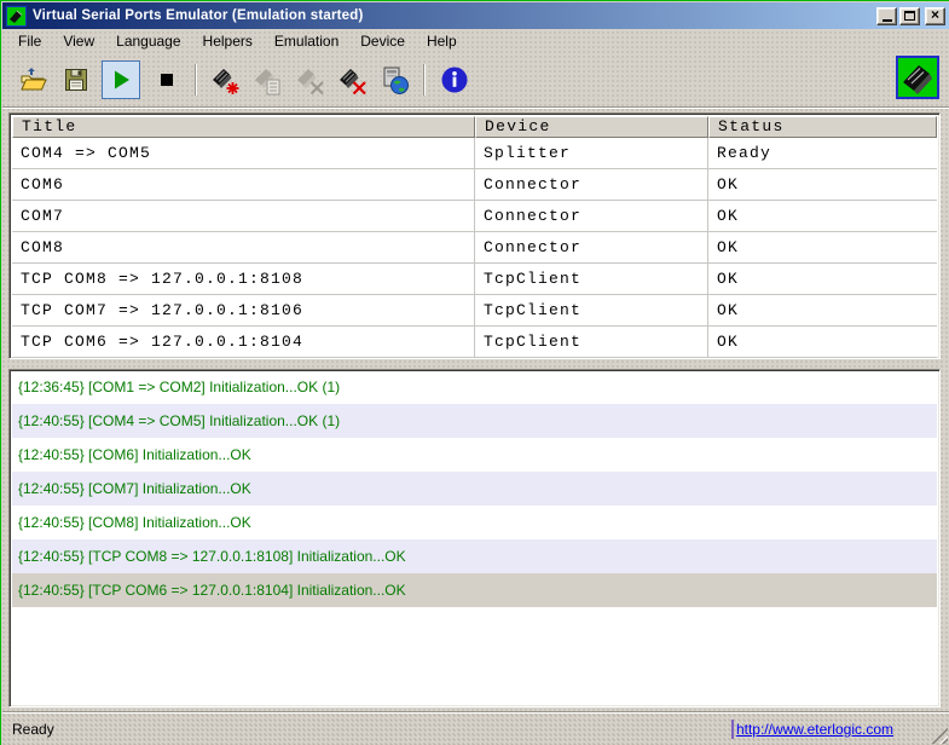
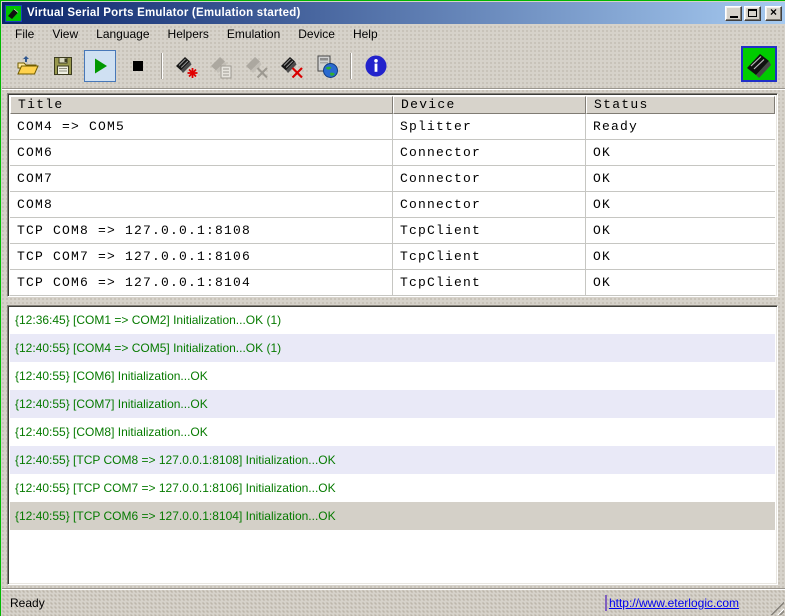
  Virtual Serial Ports Emulator (Emulation started)
  ×
  File
  View
  Language
  Helpers
  Emulation
  Device
  Help
  Title
  Device
  Status
  COM4 => COM5
  Splitter
  Ready
  COM6
  Connector
  OK
  COM7
  Connector
  OK
  COM8
  Connector
  OK
  TCP COM8 => 127.0.0.1:8108
  TcpClient
  OK
  TCP COM7 => 127.0.0.1:8106
  TcpClient
  OK
  TCP COM6 => 127.0.0.1:8104
  TcpClient
  OK
  {12:36:45} [COM1 => COM2] Initialization...OK (1)
  {12:40:55} [COM4 => COM5] Initialization...OK (1)
  {12:40:55} [COM6] Initialization...OK
  {12:40:55} [COM7] Initialization...OK
  {12:40:55} [COM8] Initialization...OK
  {12:40:55} [TCP COM8 => 127.0.0.1:8108] Initialization...OK
+ {12:40:55} [TCP COM7 => 127.0.0.1:8106] Initialization...OK
  {12:40:55} [TCP COM6 => 127.0.0.1:8104] Initialization...OK
  Ready
  http://www.eterlogic.com
